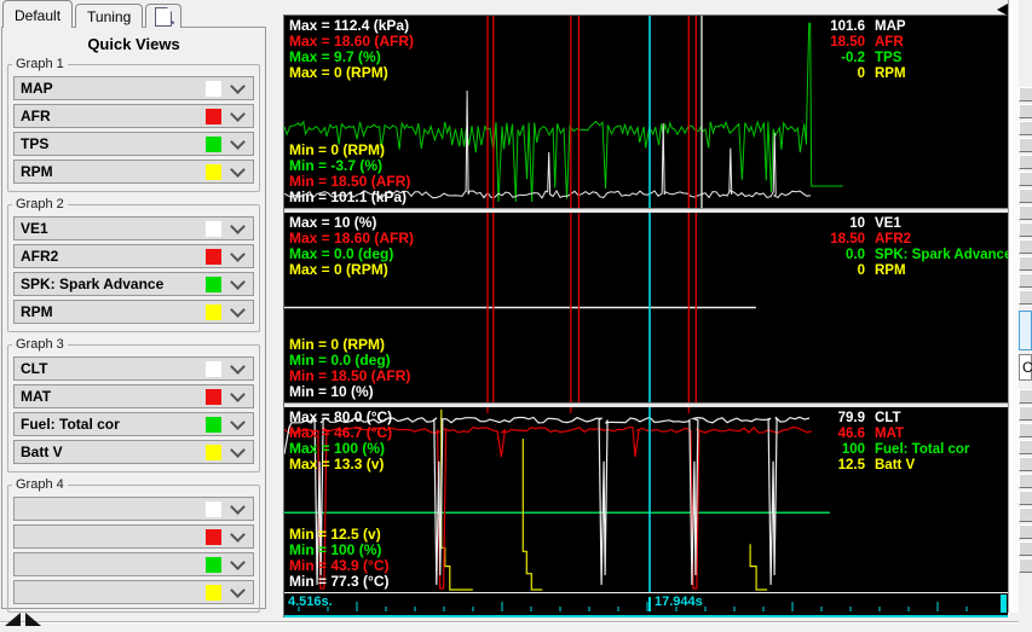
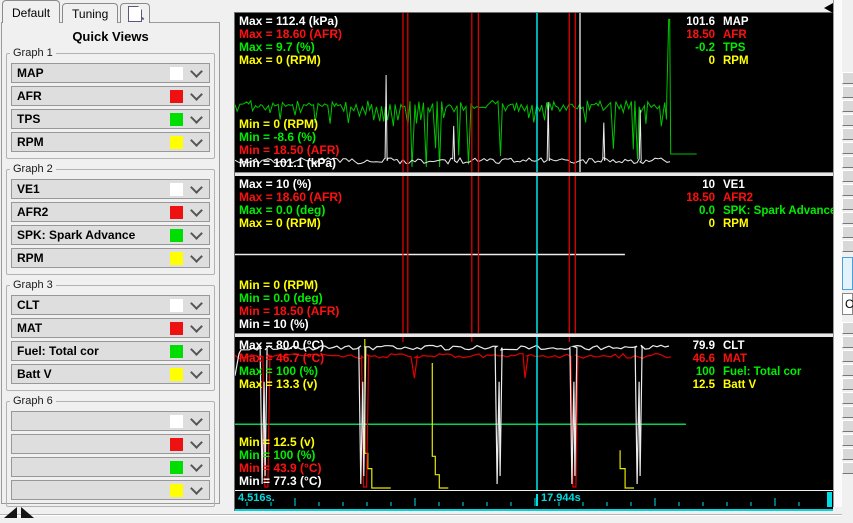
  Default
  Tuning
  *
  Quick Views
  Graph 1
  MAP
  AFR
  TPS
  RPM
  Graph 2
  VE1
  AFR2
  SPK: Spark Advance
  RPM
  Graph 3
  CLT
  MAT
  Fuel: Total cor
  Batt V
- Graph 4
+ Graph 6
  Max = 112.4 (kPa)
  Max = 18.60 (AFR)
  Max = 9.7 (%)
  Max = 0 (RPM)
  Min = 0 (RPM)
- Min = -3.7 (%)
+ Min = -8.6 (%)
  Min = 18.50 (AFR)
  Min = 101.1 (kPa)
  101.6 MAP
  18.50 AFR
  -0.2 TPS
  0 RPM
  Max = 10 (%)
  Max = 18.60 (AFR)
  Max = 0.0 (deg)
  Max = 0 (RPM)
  Min = 0 (RPM)
  Min = 0.0 (deg)
  Min = 18.50 (AFR)
  Min = 10 (%)
  10 VE1
  18.50 AFR2
  0.0 SPK: Spark Advanc
  0 RPM
  Max = 80.0 (°C)
  Max = 46.7 (°C)
  Max = 100 (%)
  Max = 13.3 (v)
  Min = 12.5 (v)
  Min = 100 (%)
  Min = 43.9 (°C)
  Min = 77.3 (°C)
  79.9 CLT
  46.6 MAT
  100 Fuel: Total cor
  12.5 Batt V
  4.516s.
  17.944s
  C
